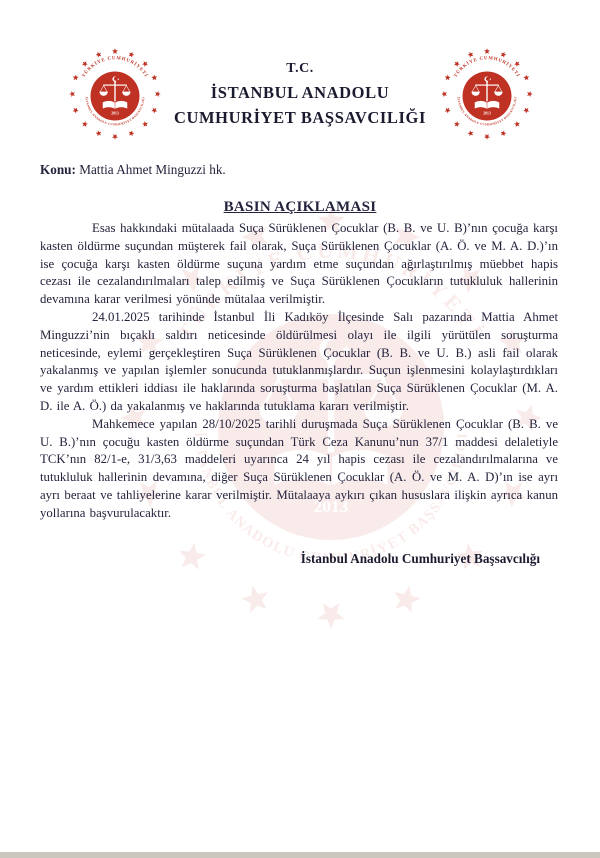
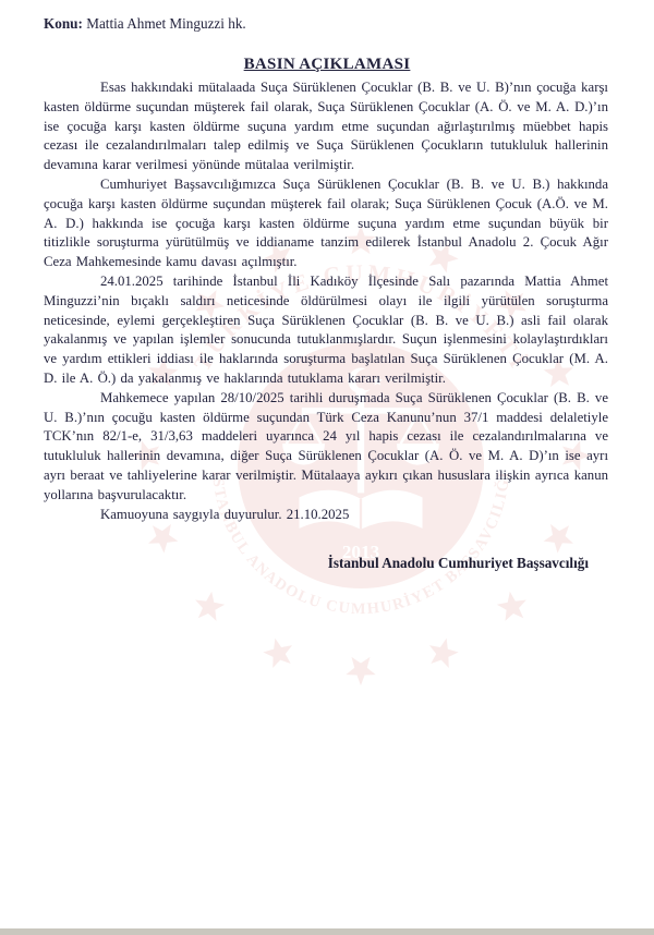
- T.C.
- İSTANBUL ANADOLU
- CUMHURİYET BAŞSAVCILIĞI
  Konu: Mattia Ahmet Minguzzi hk.
  BASIN AÇIKLAMASI
  Esas hakkındaki mütalaada Suça Sürüklenen Çocuklar (B. B. ve U. B)’nın çocuğa karşı kasten öldürme suçundan müşterek fail olarak, Suça Sürüklenen Çocuklar (A. Ö. ve M. A. D.)’ın ise çocuğa karşı kasten öldürme suçuna yardım etme suçundan ağırlaştırılmış müebbet hapis cezası ile cezalandırılmaları talep edilmiş ve Suça Sürüklenen Çocukların tutukluluk hallerinin devamına karar verilmesi yönünde mütalaa verilmiştir.
+ Cumhuriyet Başsavcılığımızca Suça Sürüklenen Çocuklar (B. B. ve U. B.) hakkında çocuğa karşı kasten öldürme suçundan müşterek fail olarak; Suça Sürüklenen Çocuk (A.Ö. ve M. A. D.) hakkında ise çocuğa karşı kasten öldürme suçuna yardım etme suçundan büyük bir titizlikle soruşturma yürütülmüş ve iddianame tanzim edilerek İstanbul Anadolu 2. Çocuk Ağır Ceza Mahkemesinde kamu davası açılmıştır.
  24.01.2025 tarihinde İstanbul İli Kadıköy İlçesinde Salı pazarında Mattia Ahmet Minguzzi’nin bıçaklı saldırı neticesinde öldürülmesi olayı ile ilgili yürütülen soruşturma neticesinde, eylemi gerçekleştiren Suça Sürüklenen Çocuklar (B. B. ve U. B.) asli fail olarak yakalanmış ve yapılan işlemler sonucunda tutuklanmışlardır. Suçun işlenmesini kolaylaştırdıkları ve yardım ettikleri iddiası ile haklarında soruşturma başlatılan Suça Sürüklenen Çocuklar (M. A. D. ile A. Ö.) da yakalanmış ve haklarında tutuklama kararı verilmiştir.
  Mahkemece yapılan 28/10/2025 tarihli duruşmada Suça Sürüklenen Çocuklar (B. B. ve U. B.)’nın çocuğu kasten öldürme suçundan Türk Ceza Kanunu’nun 37/1 maddesi delaletiyle TCK’nın 82/1-e, 31/3,63 maddeleri uyarınca 24 yıl hapis cezası ile cezalandırılmalarına ve tutukluluk hallerinin devamına, diğer Suça Sürüklenen Çocuklar (A. Ö. ve M. A. D)’ın ise ayrı ayrı beraat ve tahliyelerine karar verilmiştir. Mütalaaya aykırı çıkan hususlara ilişkin ayrıca kanun yollarına başvurulacaktır.
+ Kamuoyuna saygıyla duyurulur. 21.10.2025
  İstanbul Anadolu Cumhuriyet Başsavcılığı
